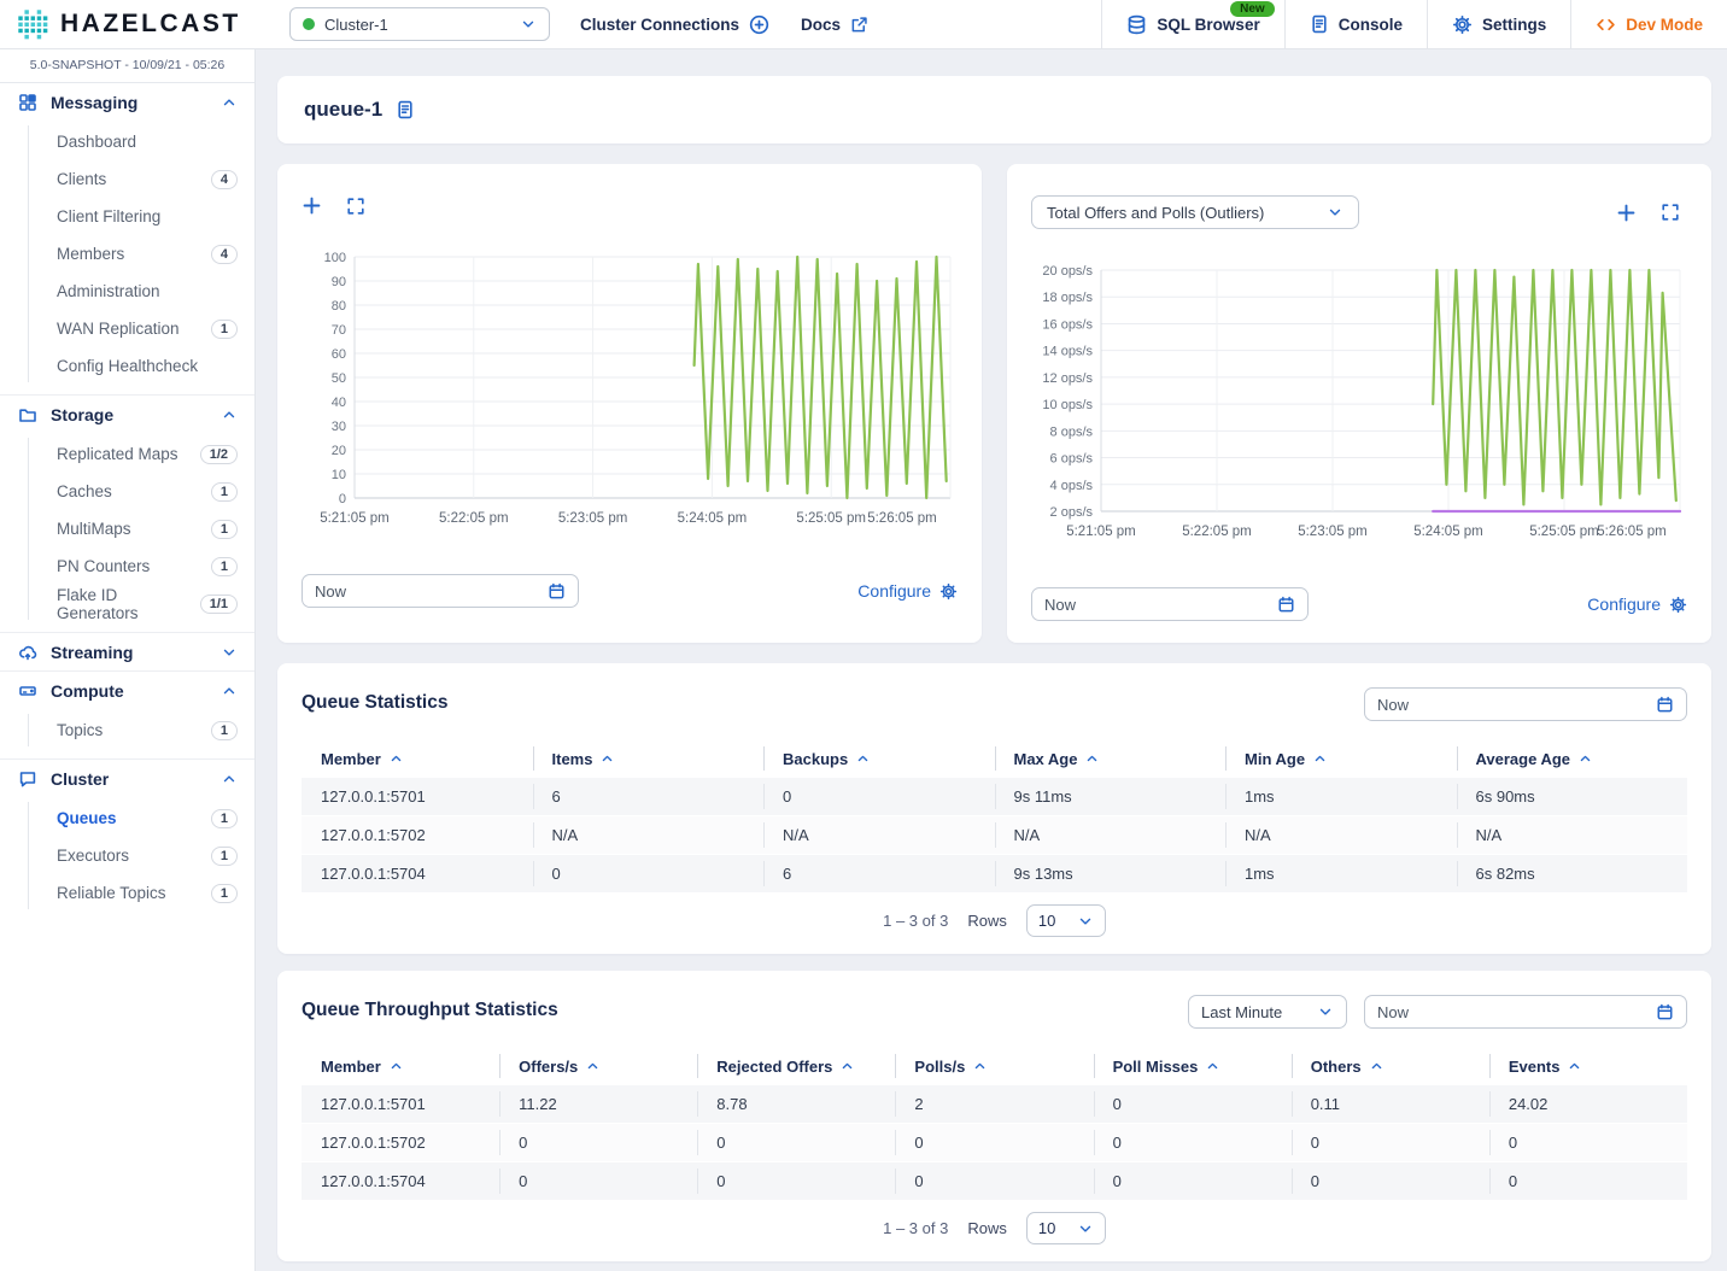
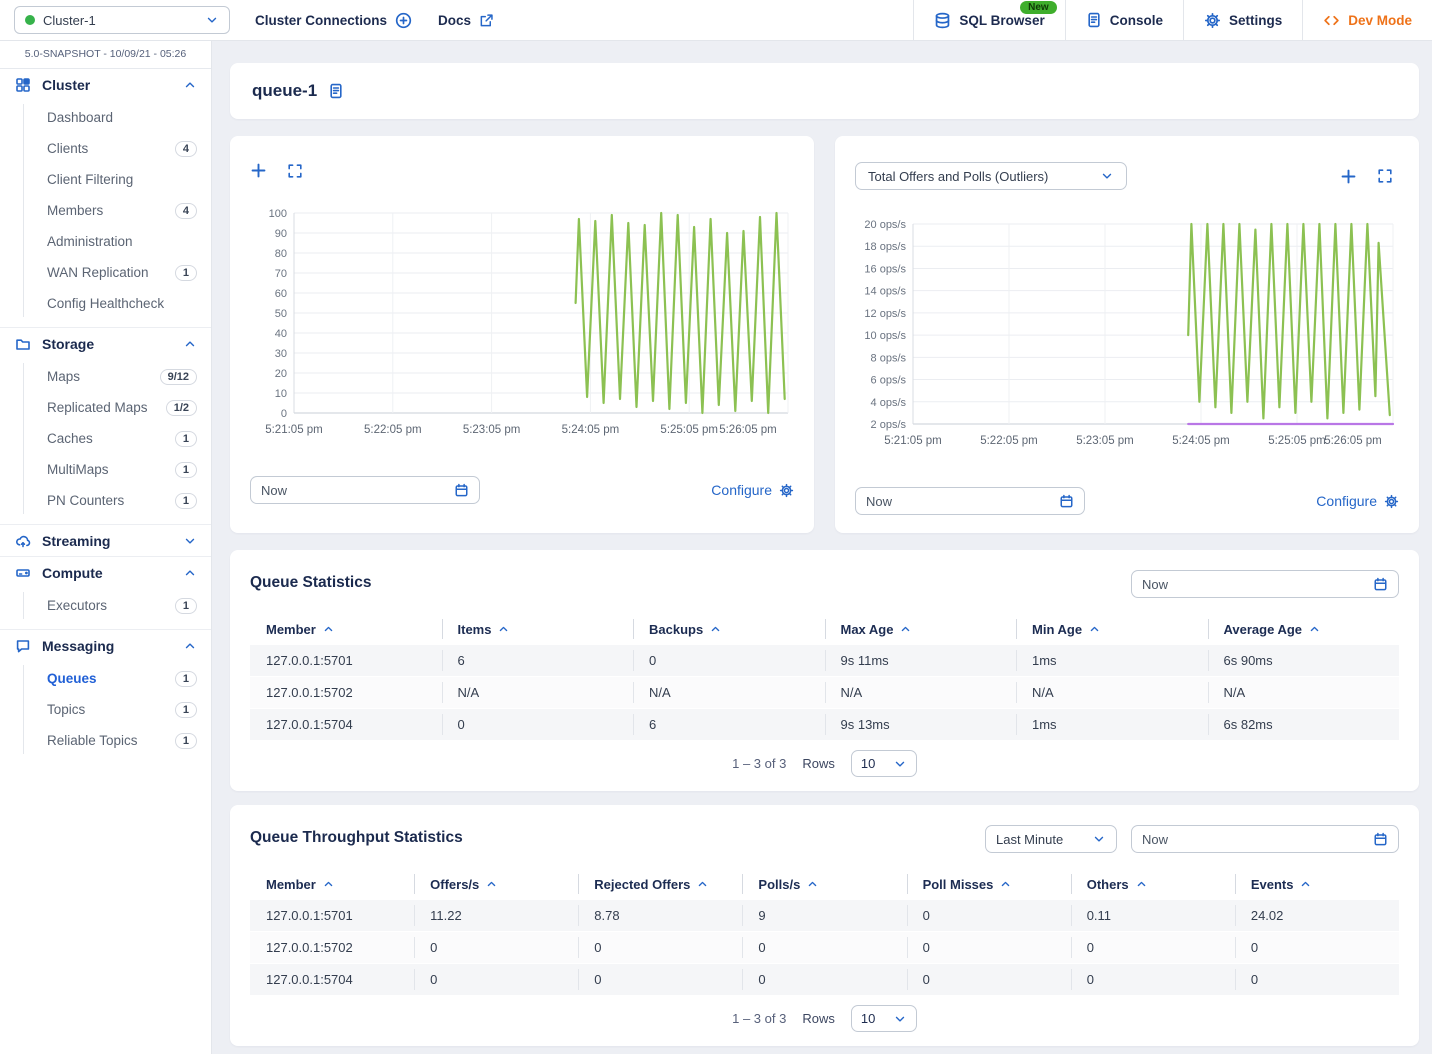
- HAZELCAST
  Cluster-1
  Cluster Connections
  Docs
  New
  SQL Browser
  Console
  Settings
  Dev Mode
  5.0-SNAPSHOT - 10/09/21 - 05:26
- Messaging
+ Cluster
  Dashboard
  Clients
  4
  Client Filtering
  Members
  4
  Administration
  WAN Replication
  1
  Config Healthcheck
  Storage
+ Maps
+ 9/12
  Replicated Maps
  1/2
  Caches
  1
  MultiMaps
  1
  PN Counters
  1
- Flake ID Generators
- 1/1
  Streaming
  Compute
- Topics
+ Executors
  1
- Cluster
+ Messaging
  Queues
  1
- Executors
+ Topics
  1
  Reliable Topics
  1
  queue-1
  100
  90
  80
  70
  60
  50
  40
  30
  20
  10
  0
  5:21:05 pm
  5:22:05 pm
  5:23:05 pm
  5:24:05 pm
  5:25:05 pm
  5:26:05 pm
  Now
  Configure
  Total Offers and Polls (Outliers)
  20 ops/s
  18 ops/s
  16 ops/s
  14 ops/s
  12 ops/s
  10 ops/s
  8 ops/s
  6 ops/s
  4 ops/s
  2 ops/s
  5:21:05 pm
  5:22:05 pm
  5:23:05 pm
  5:24:05 pm
  5:25:05 pm
  5:26:05 pm
  Now
  Configure
  Queue Statistics
  Now
  Member
  Items
  Backups
  Max Age
  Min Age
  Average Age
  127.0.0.1:5701
  6
  0
  9s 11ms
  1ms
  6s 90ms
  127.0.0.1:5702
  N/A
  N/A
  N/A
  N/A
  N/A
  127.0.0.1:5704
  0
  6
  9s 13ms
  1ms
  6s 82ms
  1 – 3 of 3
  Rows
  10
  Queue Throughput Statistics
  Last Minute
  Now
  Member
  Offers/s
  Rejected Offers
  Polls/s
  Poll Misses
  Others
  Events
  127.0.0.1:5701
  11.22
  8.78
- 2
+ 9
  0
  0.11
  24.02
  127.0.0.1:5702
  0
  0
  0
  0
  0
  0
  127.0.0.1:5704
  0
  0
  0
  0
  0
  0
  1 – 3 of 3
  Rows
  10
